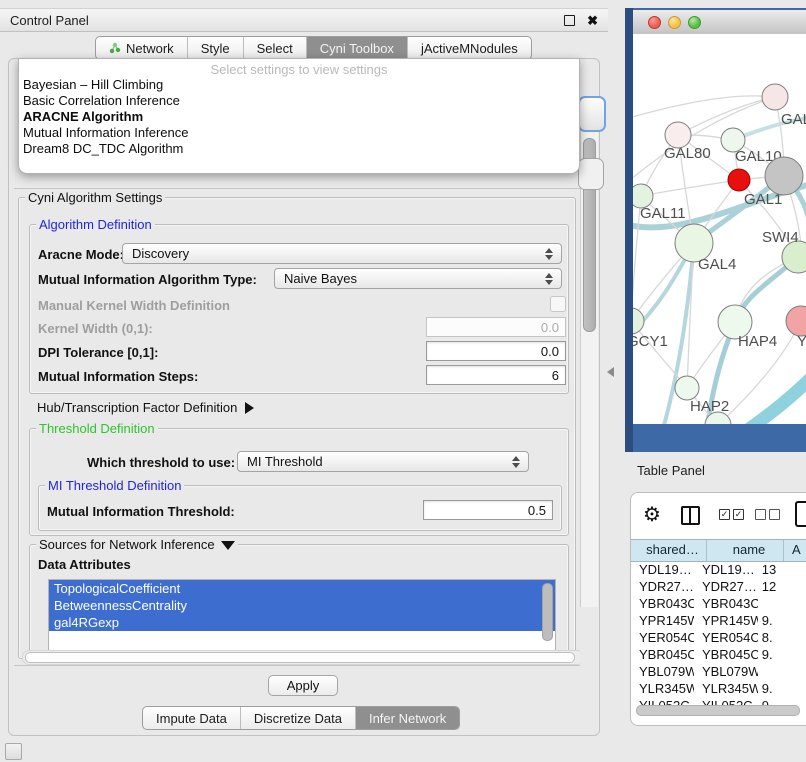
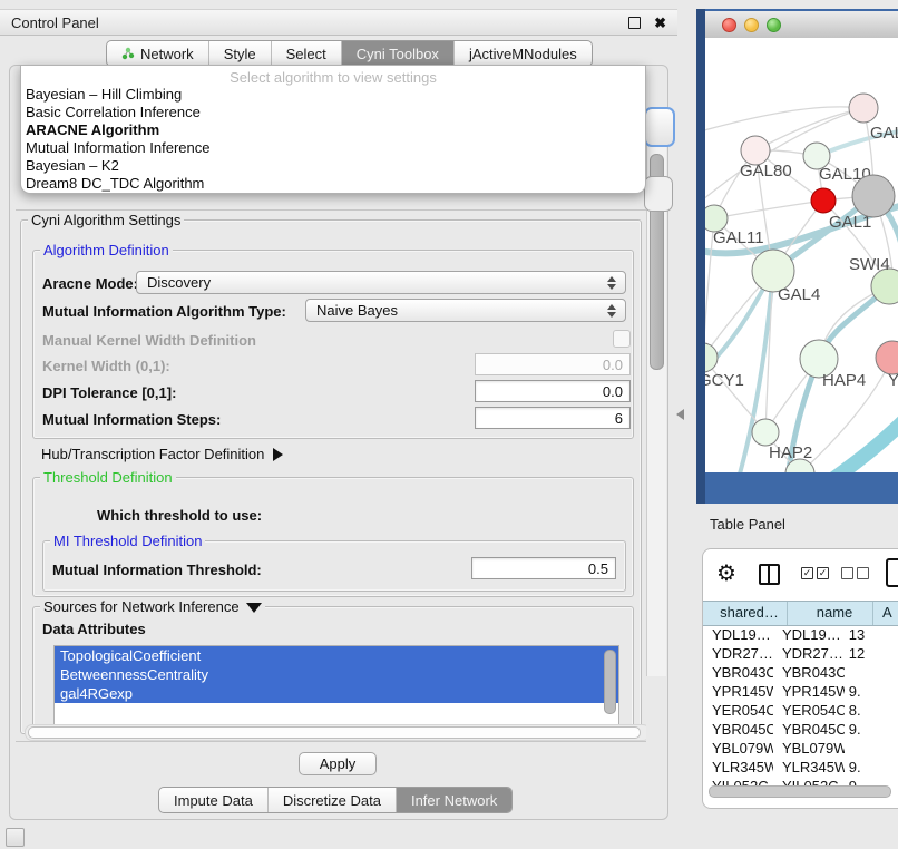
  Control Panel
  ✖
  Network
  Style
  Select
  Cyni Toolbox
  jActiveMNodules
- Select settings to view settings
+ Select algorithm to view settings
  Bayesian – Hill Climbing
  Basic Correlation Inference
  ARACNE Algorithm
  Mutual Information Inference
+ Bayesian – K2
  Dream8 DC_TDC Algorithm
  Cyni Algorithm Settings
  Algorithm Definition
  Aracne Mode
  Discovery
  Mutual Information Algorithm Type:
  Naive Bayes
  Manual Kernel Width Definition
  Kernel Width (0,1):
  0.0
  DPI Tolerance [0,1]:
  0.0
  Mutual Information Steps:
  6
  Hub/Transcription Factor Definition
  Threshold Definition
  Which threshold to use:
- MI Threshold
  MI Threshold Definition
  Mutual Information Threshold:
  0.5
  Sources for Network Inference
  Data Attributes
  TopologicalCoefficient
  BetweennessCentrality
  gal4RGexp
  Apply
  Impute Data
  Discretize Data
  Infer Network
  GAL80
  GAL10
  GAL1
  GAL11
  GAL4
  SWI4
  GCY1
  HAP4
  Y
  HAP2
  Table Panel
  ⚙
  ✓
  ✓
  shared…
  name
  A
  YDL19…
  YDL19…
  13
  YDR27…
  YDR27…
  12
  YBR043C
  YBR043C
  YPR145W
  YPR145W
  9.
  YER054C
  YER054C
  8.
  YBR045C
  YBR045C
  9.
  YBL079W
  YBL079W
  YLR345W
  YLR345W
  9.
